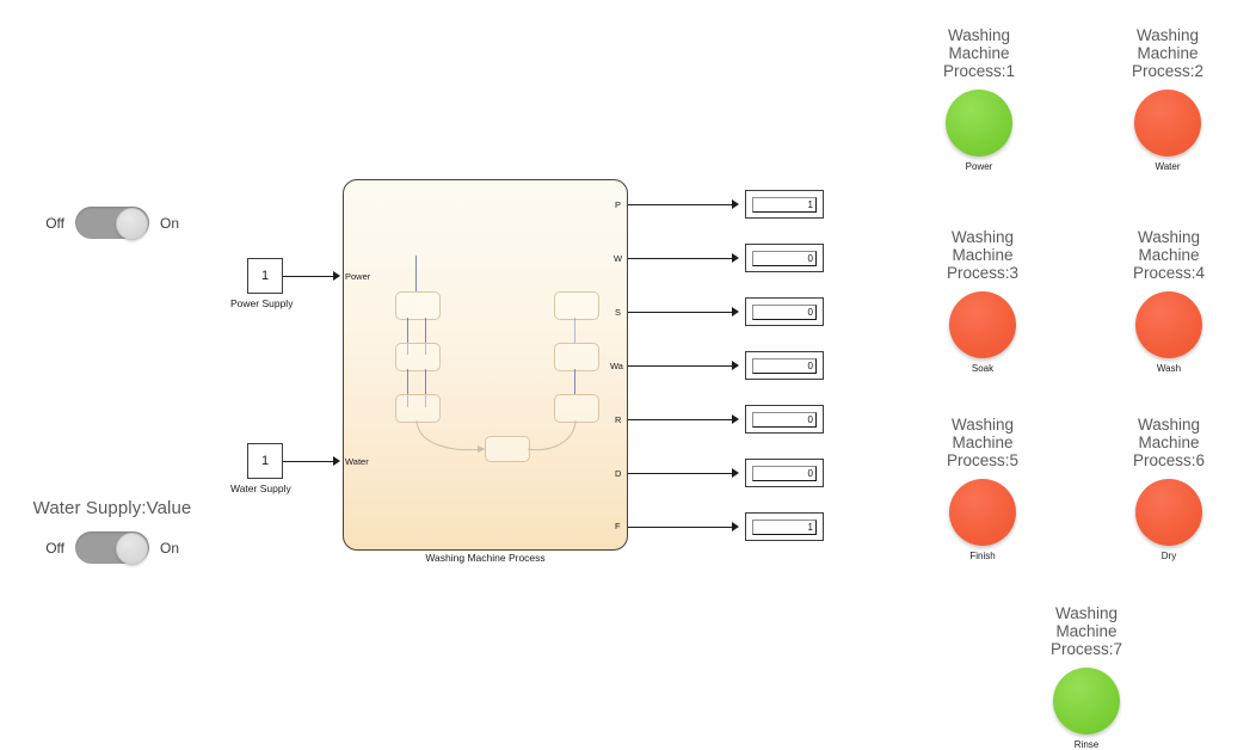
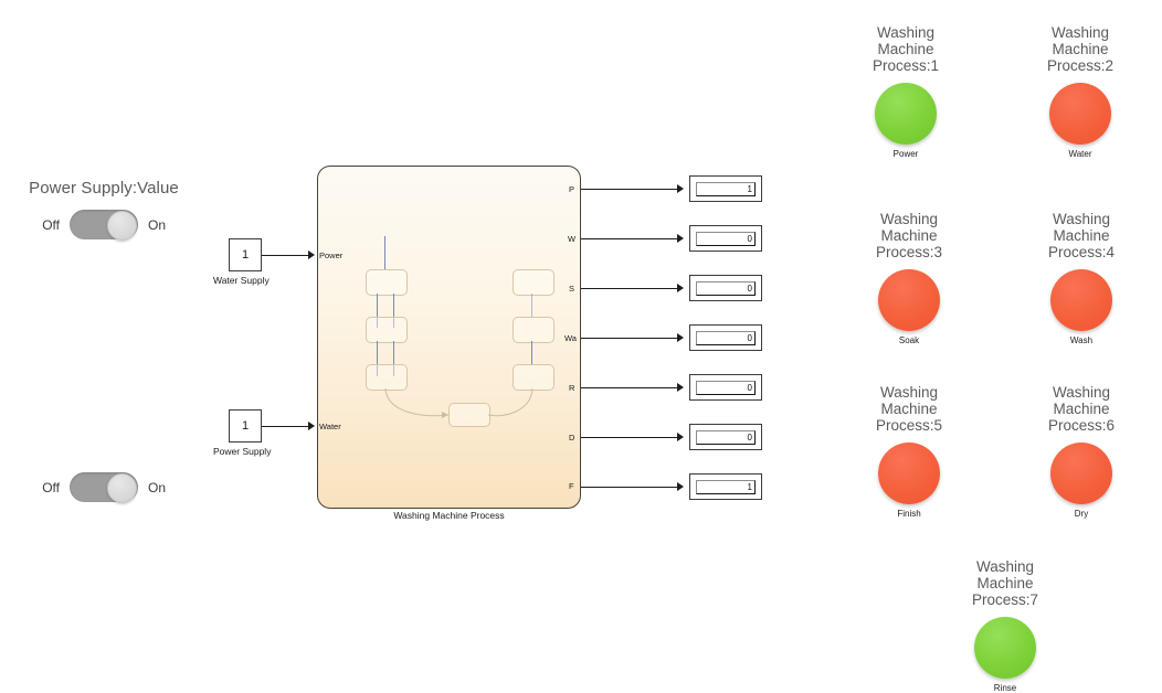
+ Power Supply:Value
  Off
  On
- Water Supply:Value
  Off
  On
  1
- Power Supply
+ Water Supply
  1
- Water Supply
+ Power Supply
  Power
  Water
  P
  W
  S
  Wa
  R
  D
  F
  Washing Machine Process
  1
  0
  0
  0
  0
  0
  1
  Washing
  Machine
  Process:1
  Power
  Washing
  Machine
  Process:2
  Water
  Washing
  Machine
  Process:3
  Soak
  Washing
  Machine
  Process:4
  Wash
  Washing
  Machine
  Process:5
  Finish
  Washing
  Machine
  Process:6
  Dry
  Washing
  Machine
  Process:7
  Rinse
